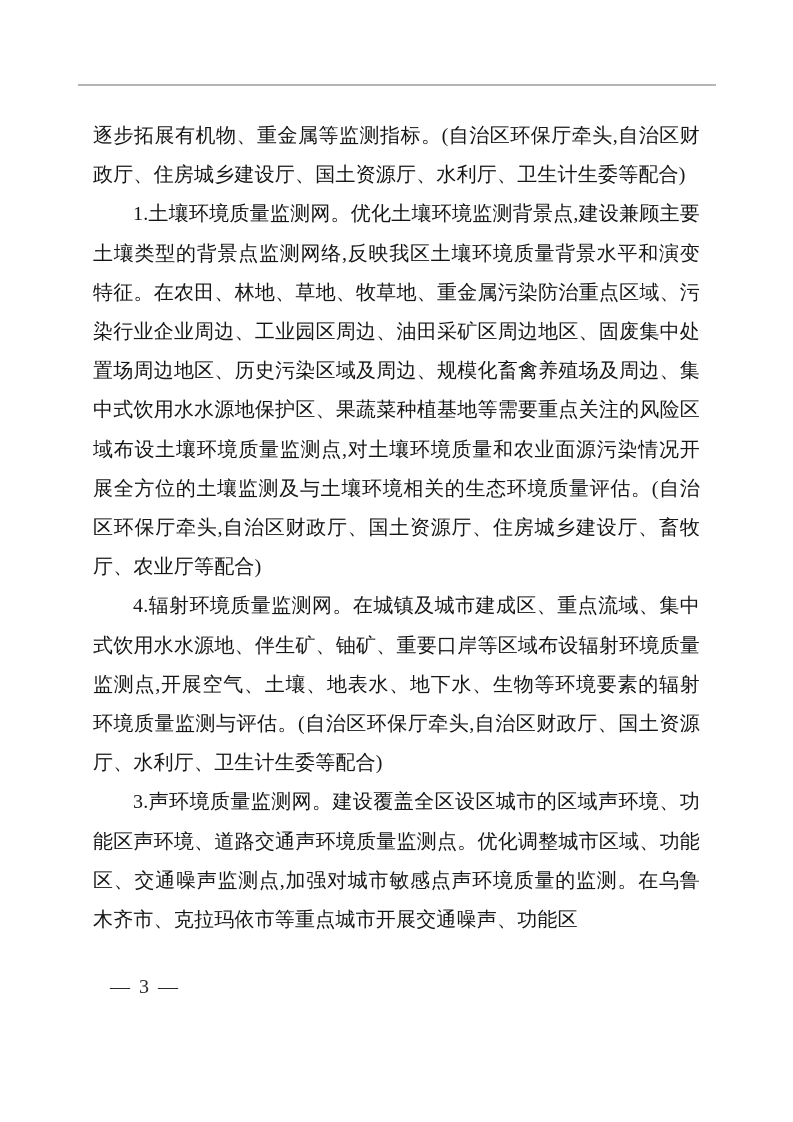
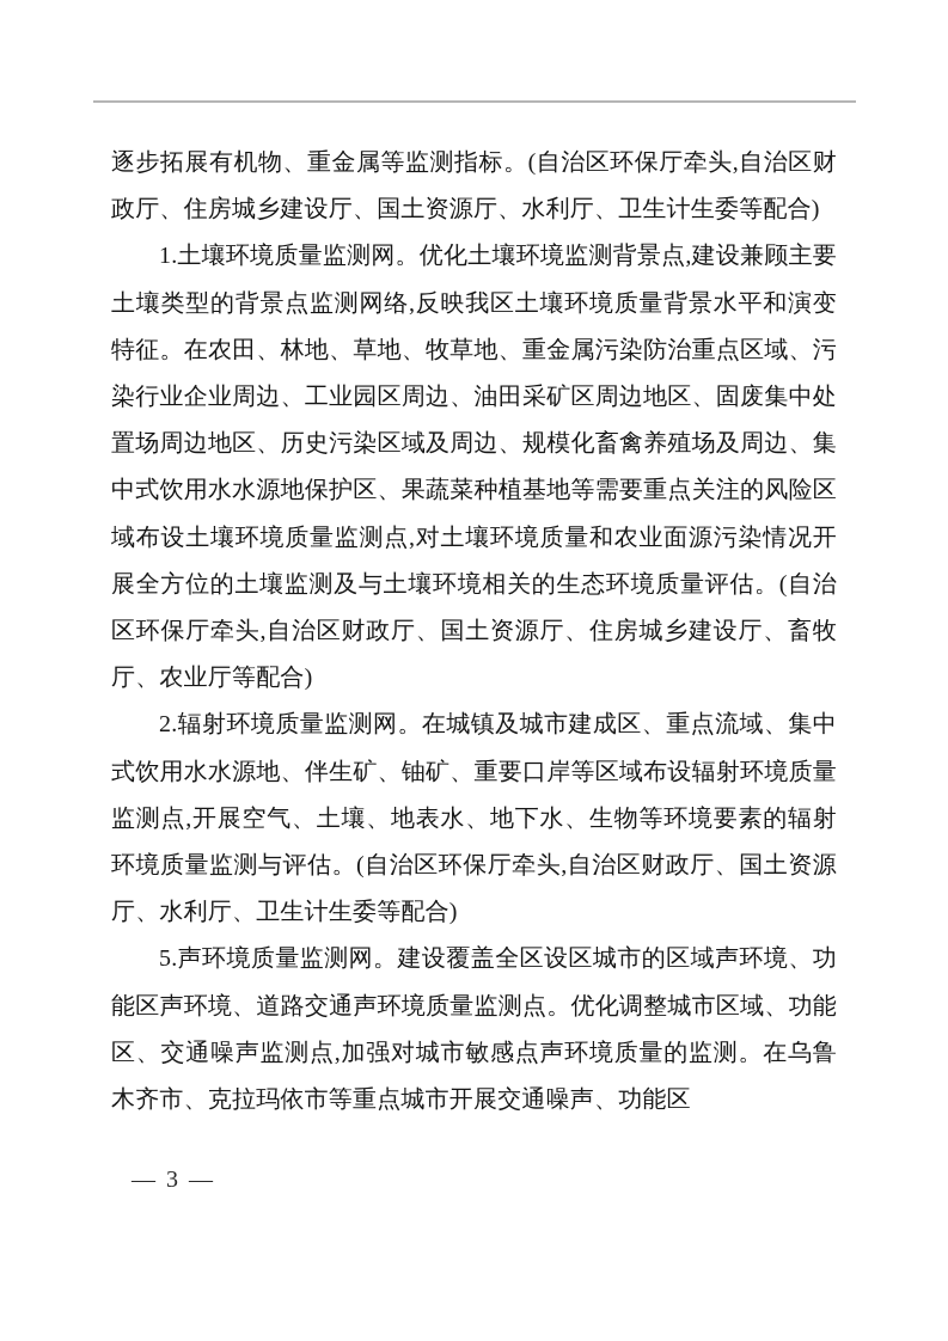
  逐步拓展有机物、重金属等监测指标。(自治区环保厅牵头,自治区财政厅、住房城乡建设厅、国土资源厅、水利厅、卫生计生委等配合)
  1.土壤环境质量监测网。优化土壤环境监测背景点,建设兼顾主要土壤类型的背景点监测网络,反映我区土壤环境质量背景水平和演变特征。在农田、林地、草地、牧草地、重金属污染防治重点区域、污染行业企业周边、工业园区周边、油田采矿区周边地区、固废集中处置场周边地区、历史污染区域及周边、规模化畜禽养殖场及周边、集中式饮用水水源地保护区、果蔬菜种植基地等需要重点关注的风险区域布设土壤环境质量监测点,对土壤环境质量和农业面源污染情况开展全方位的土壤监测及与土壤环境相关的生态环境质量评估。(自治区环保厅牵头,自治区财政厅、国土资源厅、住房城乡建设厅、畜牧厅、农业厅等配合)
- 4.辐射环境质量监测网。在城镇及城市建成区、重点流域、集中式饮用水水源地、伴生矿、铀矿、重要口岸等区域布设辐射环境质量监测点,开展空气、土壤、地表水、地下水、生物等环境要素的辐射环境质量监测与评估。(自治区环保厅牵头,自治区财政厅、国土资源厅、水利厅、卫生计生委等配合)
+ 2.辐射环境质量监测网。在城镇及城市建成区、重点流域、集中式饮用水水源地、伴生矿、铀矿、重要口岸等区域布设辐射环境质量监测点,开展空气、土壤、地表水、地下水、生物等环境要素的辐射环境质量监测与评估。(自治区环保厅牵头,自治区财政厅、国土资源厅、水利厅、卫生计生委等配合)
- 3.声环境质量监测网。建设覆盖全区设区城市的区域声环境、功能区声环境、道路交通声环境质量监测点。优化调整城市区域、功能区、交通噪声监测点,加强对城市敏感点声环境质量的监测。在乌鲁木齐市、克拉玛依市等重点城市开展交通噪声、功能区
+ 5.声环境质量监测网。建设覆盖全区设区城市的区域声环境、功能区声环境、道路交通声环境质量监测点。优化调整城市区域、功能区、交通噪声监测点,加强对城市敏感点声环境质量的监测。在乌鲁木齐市、克拉玛依市等重点城市开展交通噪声、功能区
  — 3 —
